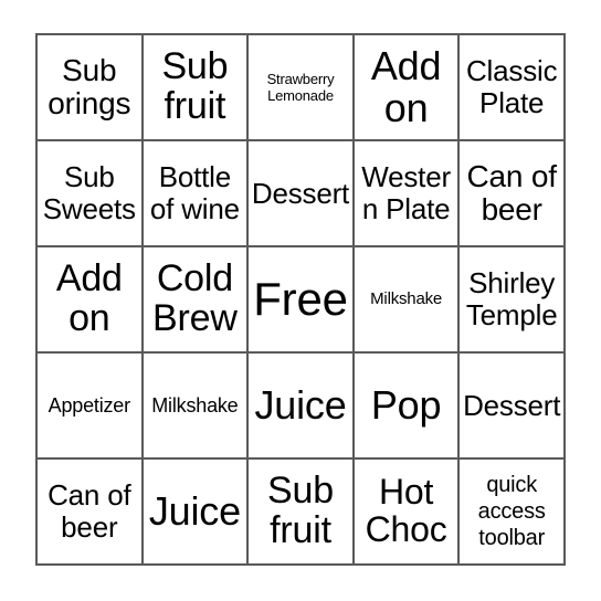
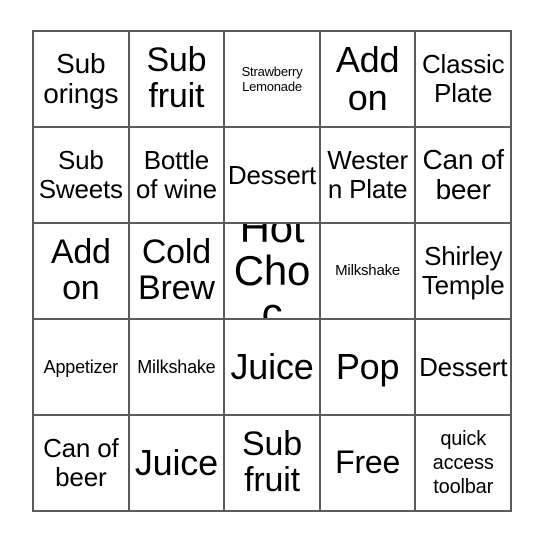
  Sub orings
  Sub fruit
  Strawberry Lemonade
  Add on
  Classic Plate
  Sub Sweets
  Bottle of wine
  Dessert
  Western Plate
  Can of beer
  Add on
  Cold Brew
- Free
+ Hot Choc
  Milkshake
  Shirley Temple
  Appetizer
  Milkshake
  Juice
  Pop
  Dessert
  Can of beer
  Juice
  Sub fruit
- Hot Choc
+ Free
  quick access toolbar
